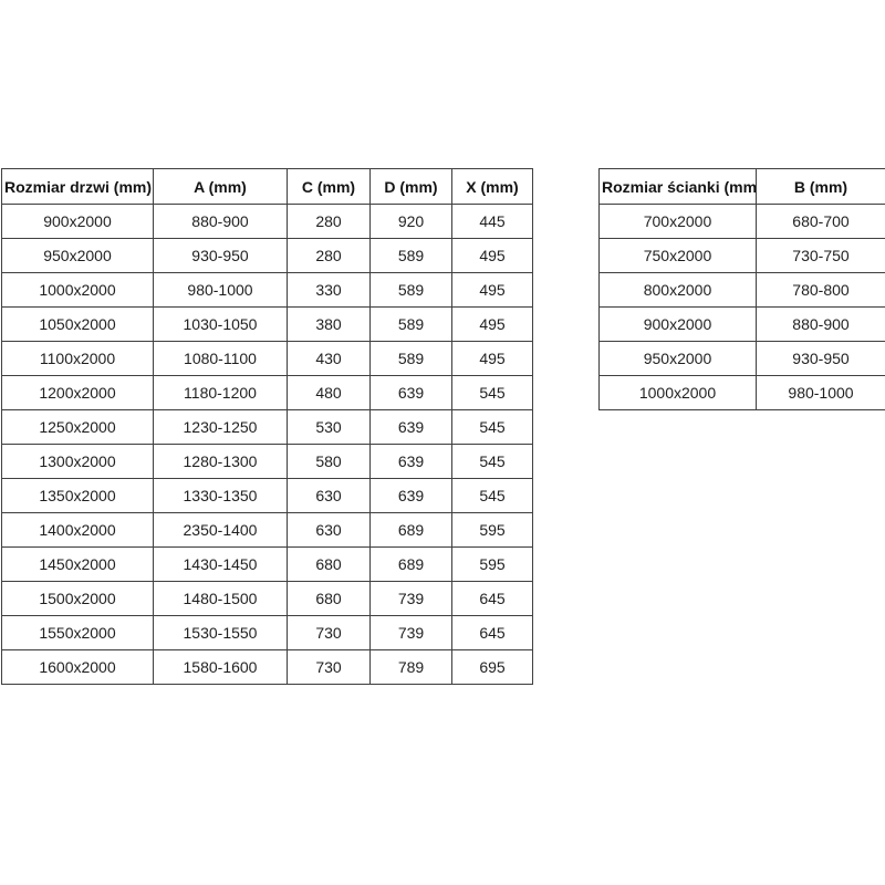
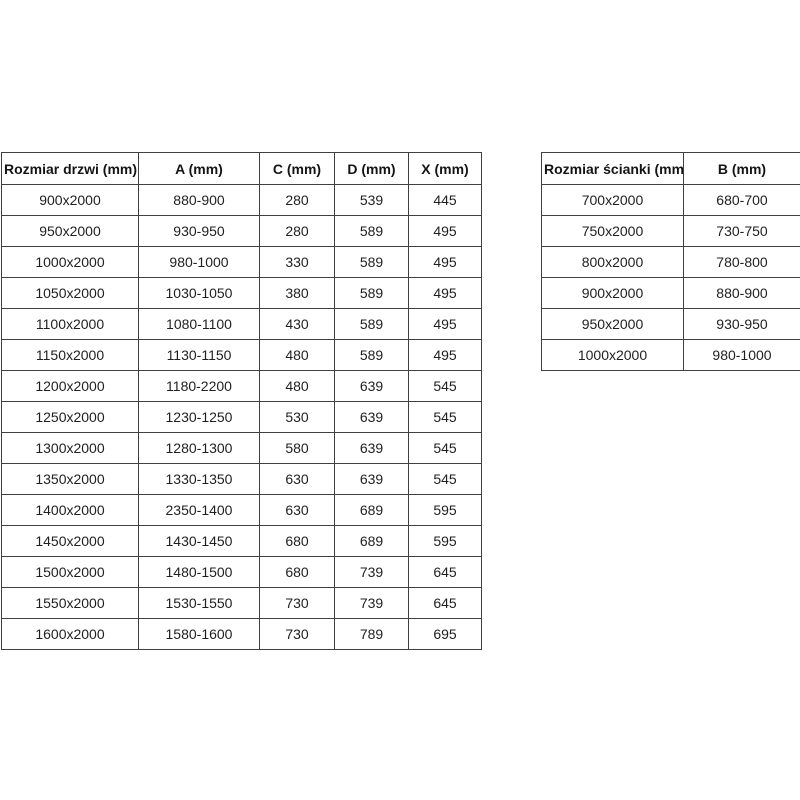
  Rozmiar drzwi (mm)	A (mm)	C (mm)	D (mm)	X (mm)
- 900x2000	880-900	280	920	445
+ 900x2000	880-900	280	539	445
  950x2000	930-950	280	589	495
  1000x2000	980-1000	330	589	495
  1050x2000	1030-1050	380	589	495
  1100x2000	1080-1100	430	589	495
+ 1150x2000	1130-1150	480	589	495
- 1200x2000	1180-1200	480	639	545
+ 1200x2000	1180-2200	480	639	545
  1250x2000	1230-1250	530	639	545
  1300x2000	1280-1300	580	639	545
  1350x2000	1330-1350	630	639	545
  1400x2000	2350-1400	630	689	595
  1450x2000	1430-1450	680	689	595
  1500x2000	1480-1500	680	739	645
  1550x2000	1530-1550	730	739	645
  1600x2000	1580-1600	730	789	695
  Rozmiar ścianki (mm	B (mm)
  700x2000	680-700
  750x2000	730-750
  800x2000	780-800
  900x2000	880-900
  950x2000	930-950
  1000x2000	980-1000
